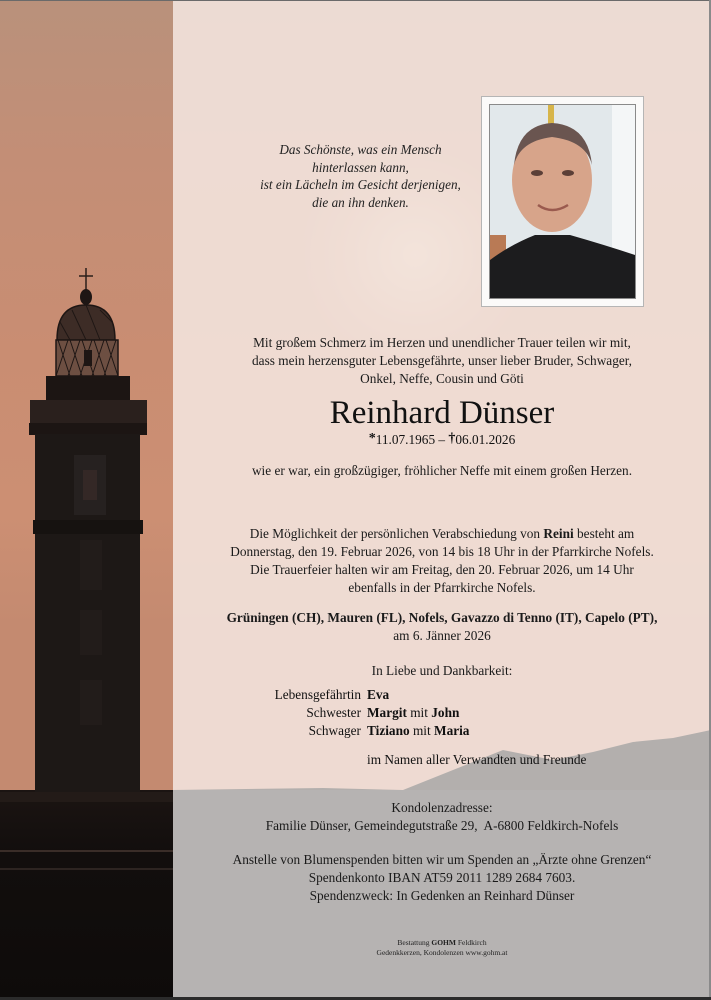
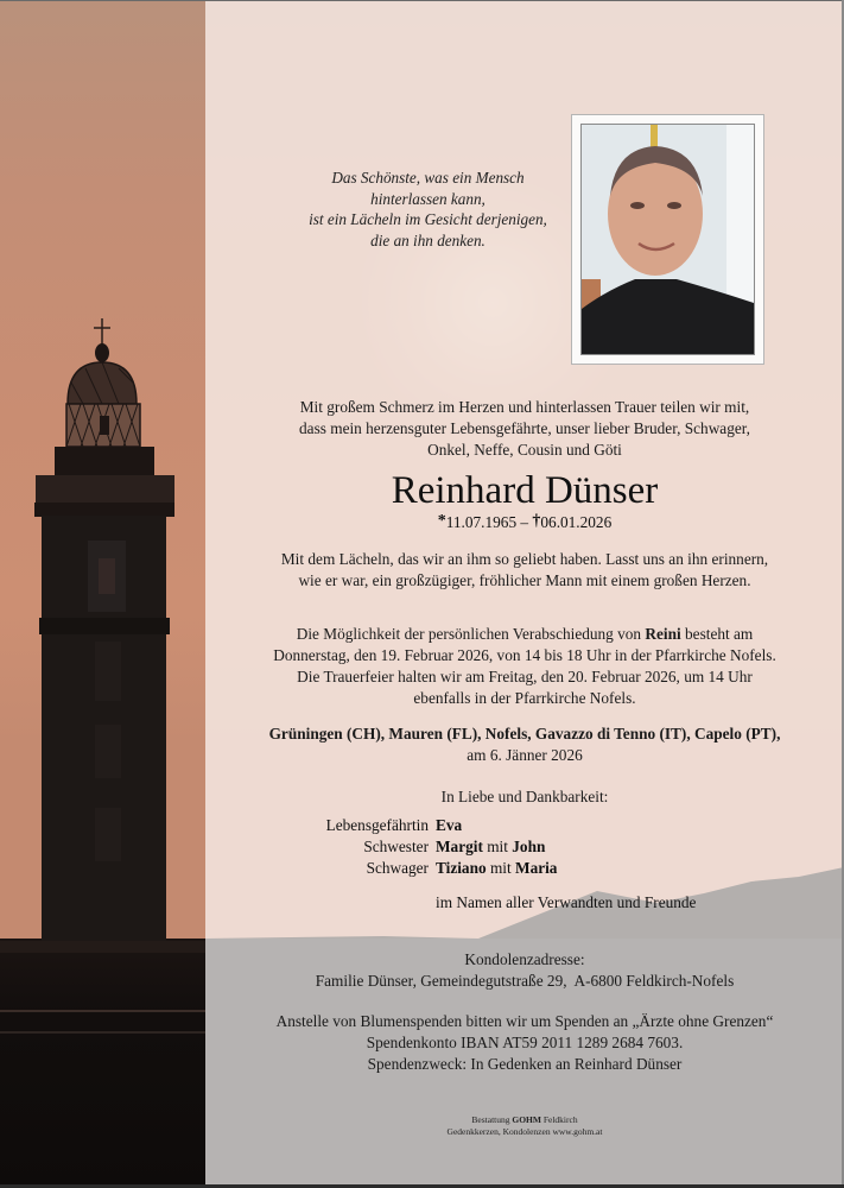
  Das Schönste, was ein Mensch
  hinterlassen kann,
  ist ein Lächeln im Gesicht derjenigen,
  die an ihn denken.
- Mit großem Schmerz im Herzen und unendlicher Trauer teilen wir mit,
+ Mit großem Schmerz im Herzen und hinterlassen Trauer teilen wir mit,
  dass mein herzensguter Lebensgefährte, unser lieber Bruder, Schwager,
  Onkel, Neffe, Cousin und Göti
  Reinhard Dünser
  *11.07.1965 – †06.01.2026
+ Mit dem Lächeln, das wir an ihm so geliebt haben. Lasst uns an ihn erinnern,
- wie er war, ein großzügiger, fröhlicher Neffe mit einem großen Herzen.
+ wie er war, ein großzügiger, fröhlicher Mann mit einem großen Herzen.
  Die Möglichkeit der persönlichen Verabschiedung von Reini besteht am
  Donnerstag, den 19. Februar 2026, von 14 bis 18 Uhr in der Pfarrkirche Nofels.
  Die Trauerfeier halten wir am Freitag, den 20. Februar 2026, um 14 Uhr
  ebenfalls in der Pfarrkirche Nofels.
  Grüningen (CH), Mauren (FL), Nofels, Gavazzo di Tenno (IT), Capelo (PT),
  am 6. Jänner 2026
  In Liebe und Dankbarkeit:
  Lebensgefährtin
  Eva
  Schwester
  Margit mit John
  Schwager
  Tiziano mit Maria
  im Namen aller Verwandten und Freunde
  Kondolenzadresse:
  Familie Dünser, Gemeindegutstraße 29, A-6800 Feldkirch-Nofels
  Anstelle von Blumenspenden bitten wir um Spenden an „Ärzte ohne Grenzen“
  Spendenkonto IBAN AT59 2011 1289 2684 7603.
  Spendenzweck: In Gedenken an Reinhard Dünser
  Bestattung GOHM Feldkirch
  Gedenkkerzen, Kondolenzen www.gohm.at
